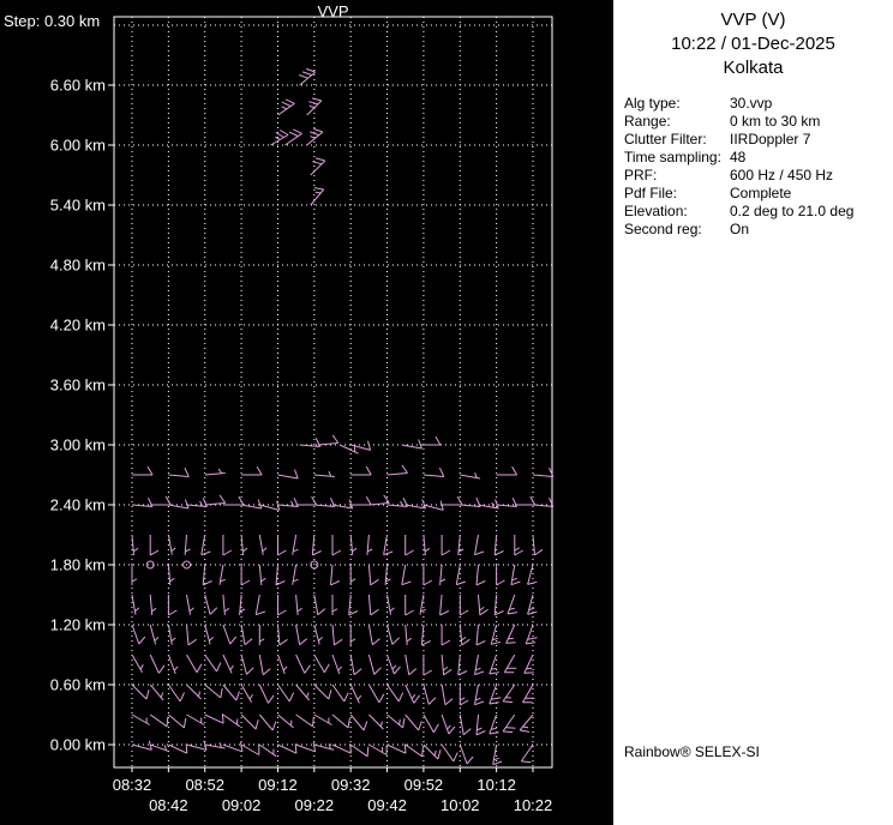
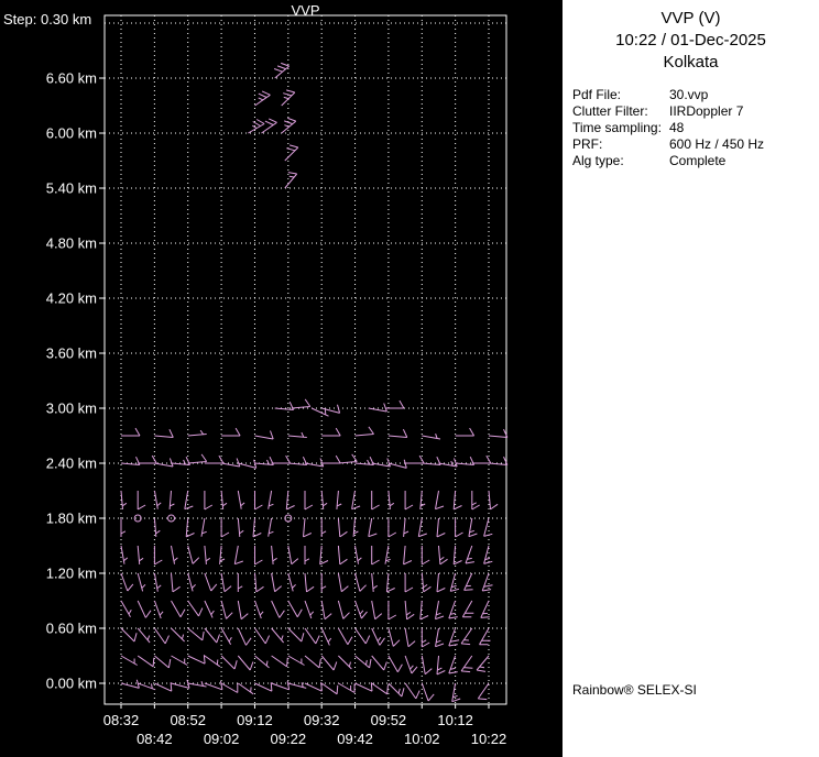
  6.60 km
  6.00 km
  5.40 km
  4.80 km
  4.20 km
  3.60 km
  3.00 km
  2.40 km
  1.80 km
  1.20 km
  0.60 km
  0.00 km
  08:32
  08:42
  08:52
  09:02
  09:12
  09:22
  09:32
  09:42
  09:52
  10:02
  10:12
  10:22
  Step: 0.30 km
  VVP
  VVP (V)
  10:22 / 01-Dec-2025
  Kolkata
- Alg type:
+ Pdf File:
  30.vvp
- Range:
- 0 km to 30 km
  Clutter Filter:
  IIRDoppler 7
  Time sampling:
  48
  PRF:
  600 Hz / 450 Hz
- Pdf File:
+ Alg type:
  Complete
- Elevation:
- 0.2 deg to 21.0 deg
- Second reg:
- On
  Rainbow® SELEX-SI
